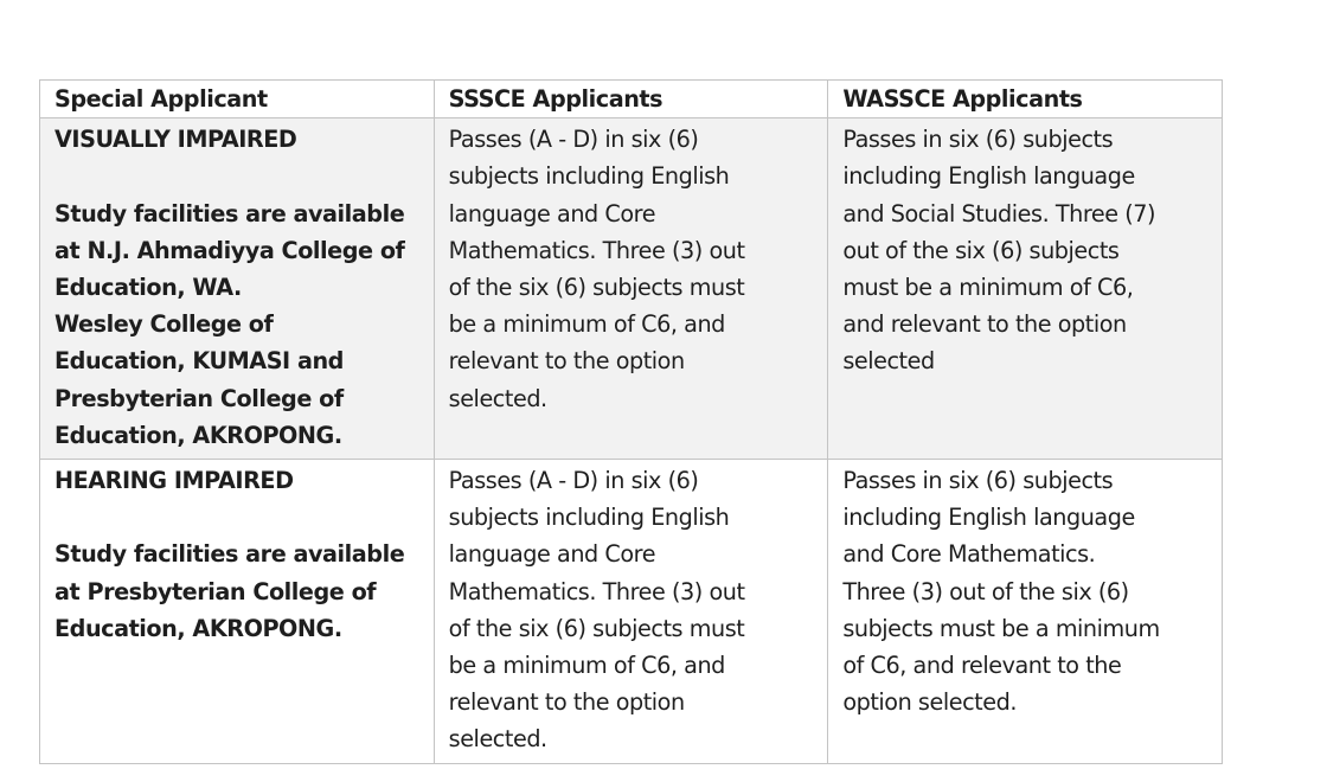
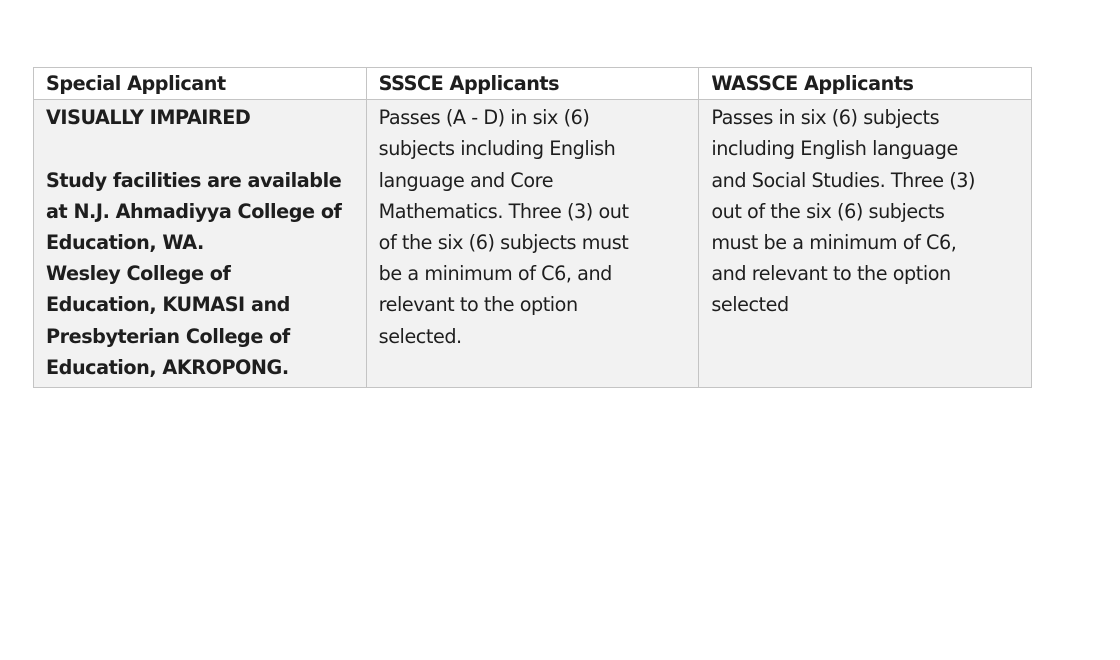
  Special Applicant	SSSCE Applicants	WASSCE Applicants
- VISUALLY IMPAIRED Study facilities are available at N.J. Ahmadiyya College of Education, WA. Wesley College of Education, KUMASI and Presbyterian College of Education, AKROPONG.	Passes (A - D) in six (6) subjects including English language and Core Mathematics. Three (3) out of the six (6) subjects must be a minimum of C6, and relevant to the option selected.	Passes in six (6) subjects including English language and Social Studies. Three (7) out of the six (6) subjects must be a minimum of C6, and relevant to the option selected
+ VISUALLY IMPAIRED Study facilities are available at N.J. Ahmadiyya College of Education, WA. Wesley College of Education, KUMASI and Presbyterian College of Education, AKROPONG.	Passes (A - D) in six (6) subjects including English language and Core Mathematics. Three (3) out of the six (6) subjects must be a minimum of C6, and relevant to the option selected.	Passes in six (6) subjects including English language and Social Studies. Three (3) out of the six (6) subjects must be a minimum of C6, and relevant to the option selected
- HEARING IMPAIRED Study facilities are available at Presbyterian College of Education, AKROPONG.	Passes (A - D) in six (6) subjects including English language and Core Mathematics. Three (3) out of the six (6) subjects must be a minimum of C6, and relevant to the option selected.	Passes in six (6) subjects including English language and Core Mathematics. Three (3) out of the six (6) subjects must be a minimum of C6, and relevant to the option selected.
